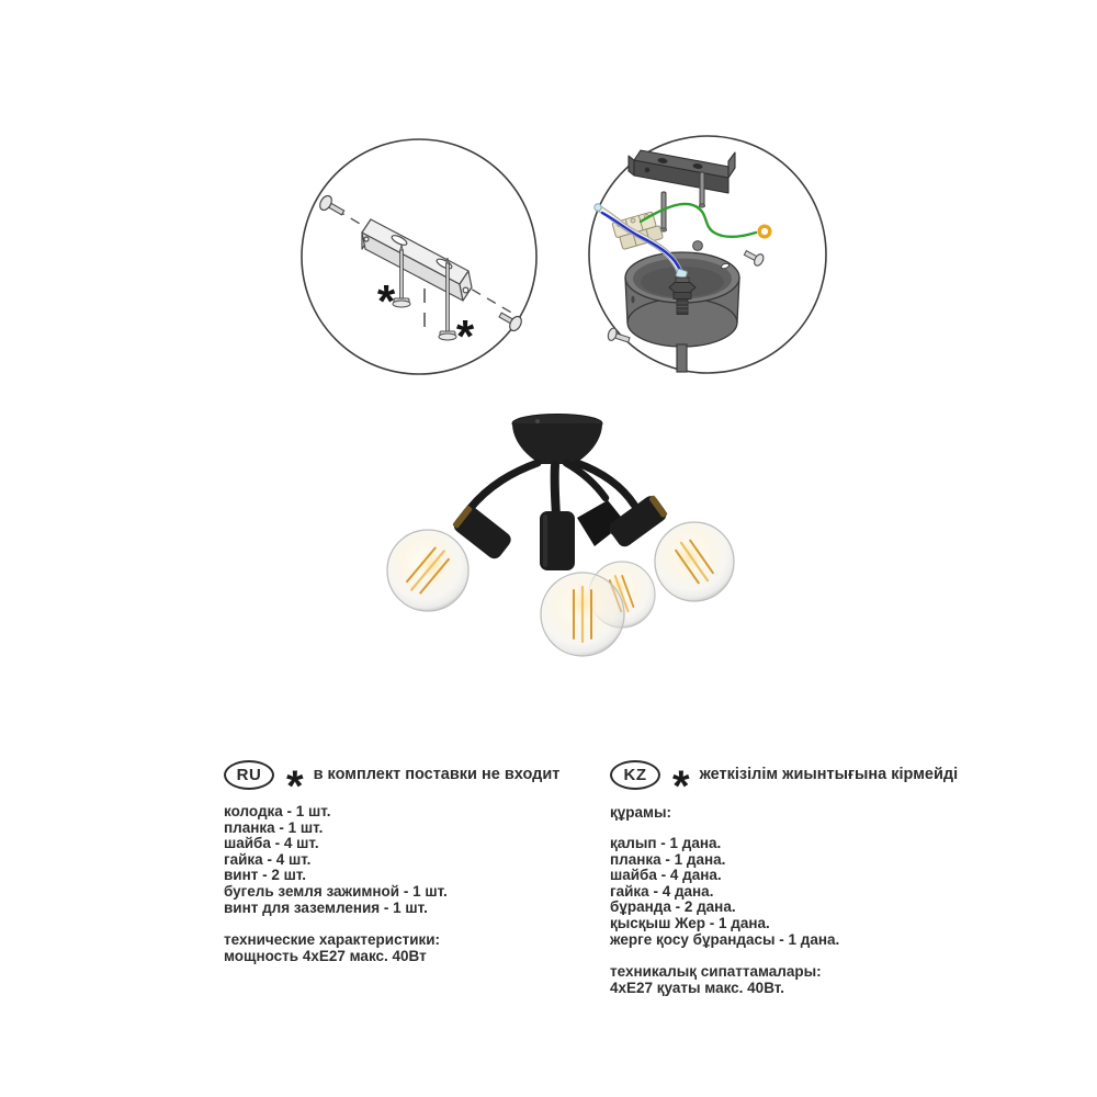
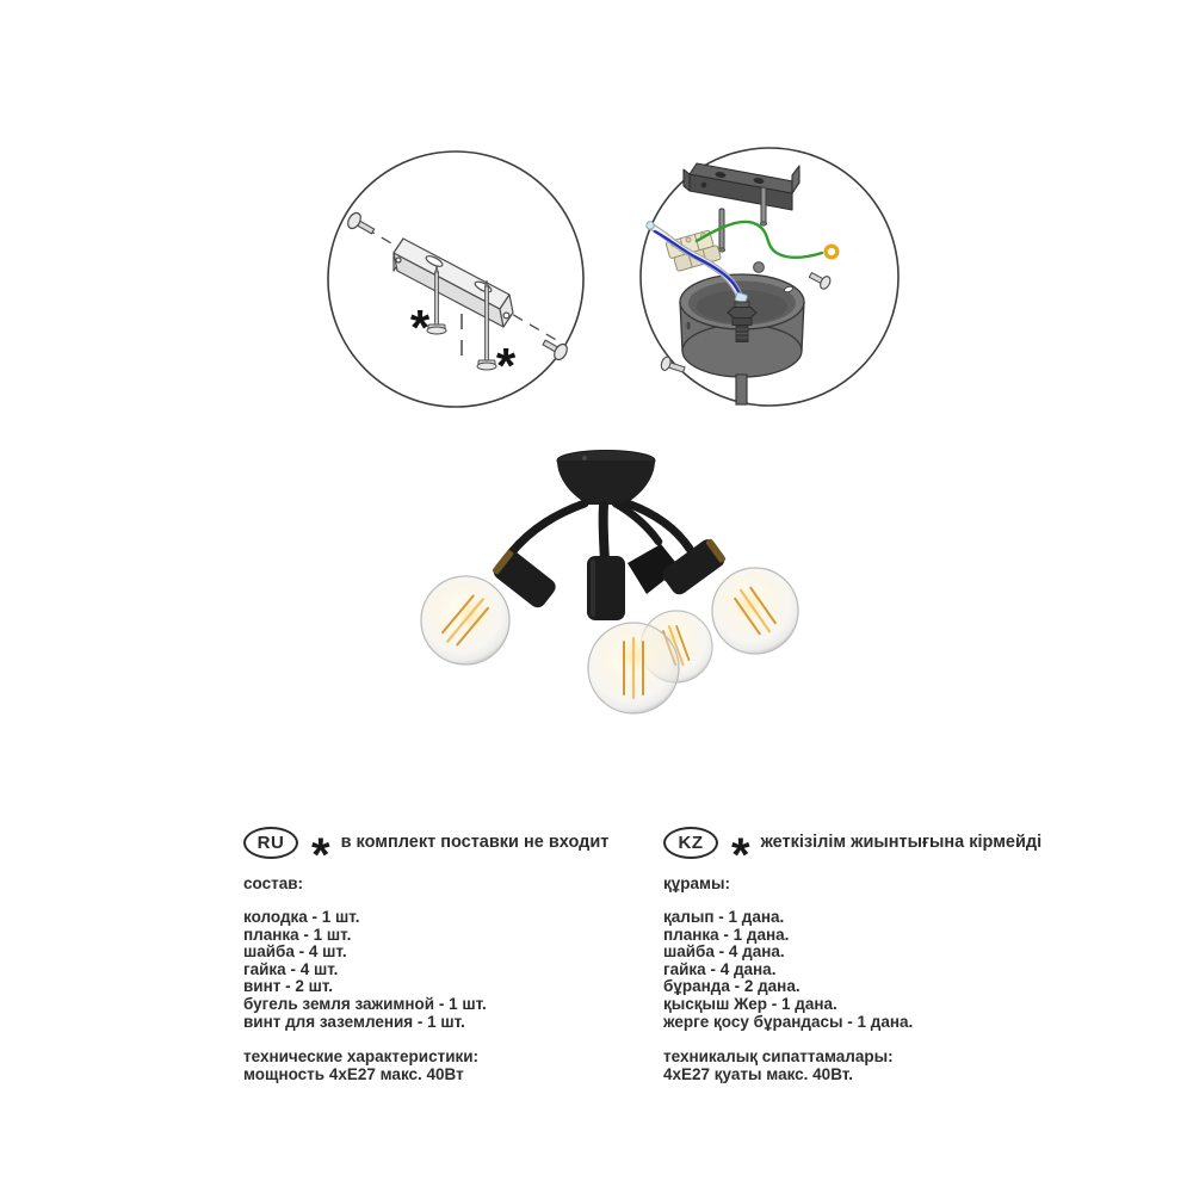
  *
  *
  RU
  *
  в комплект поставки не входит
+ состав:
  колодка - 1 шт.
  планка - 1 шт.
  шайба - 4 шт.
  гайка - 4 шт.
  винт - 2 шт.
  бугель земля зажимной - 1 шт.
  винт для заземления - 1 шт.
  технические характеристики:
  мощность 4хЕ27 макс. 40Вт
  KZ
  *
  жеткізілім жиынтығына кірмейді
  құрамы:
  қалып - 1 дана.
  планка - 1 дана.
  шайба - 4 дана.
  гайка - 4 дана.
  бұранда - 2 дана.
  қысқыш Жер - 1 дана.
  жерге қосу бұрандасы - 1 дана.
  техникалық сипаттамалары:
  4хЕ27 қуаты макс. 40Вт.
